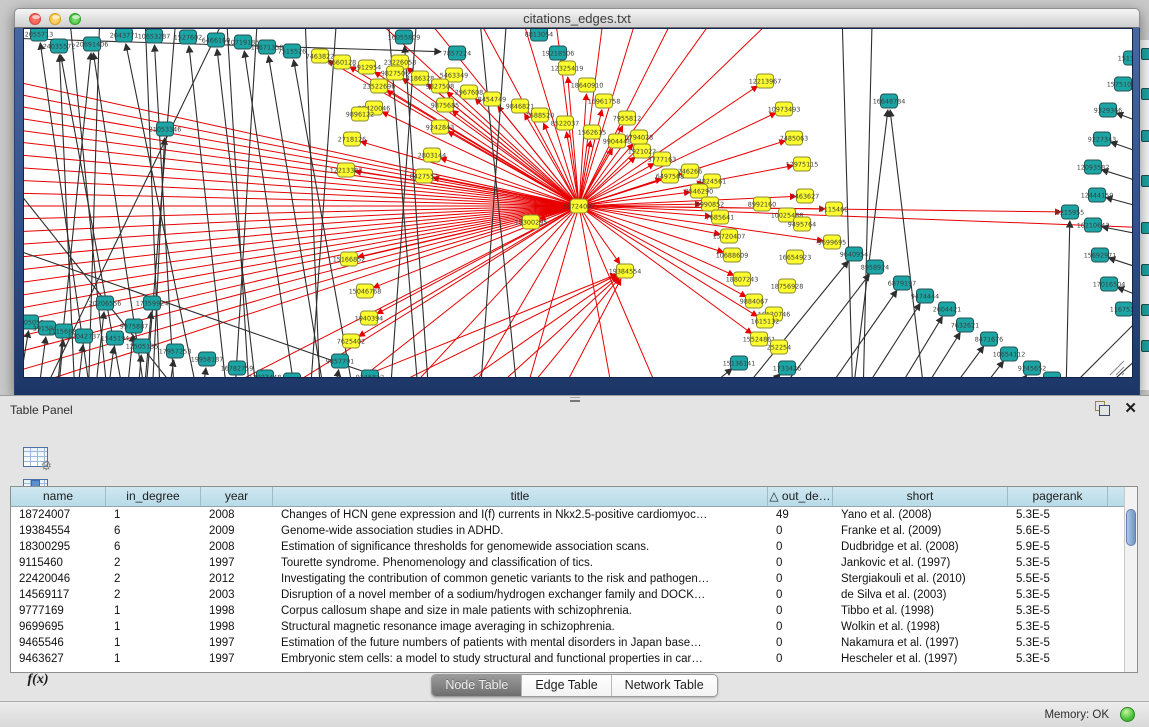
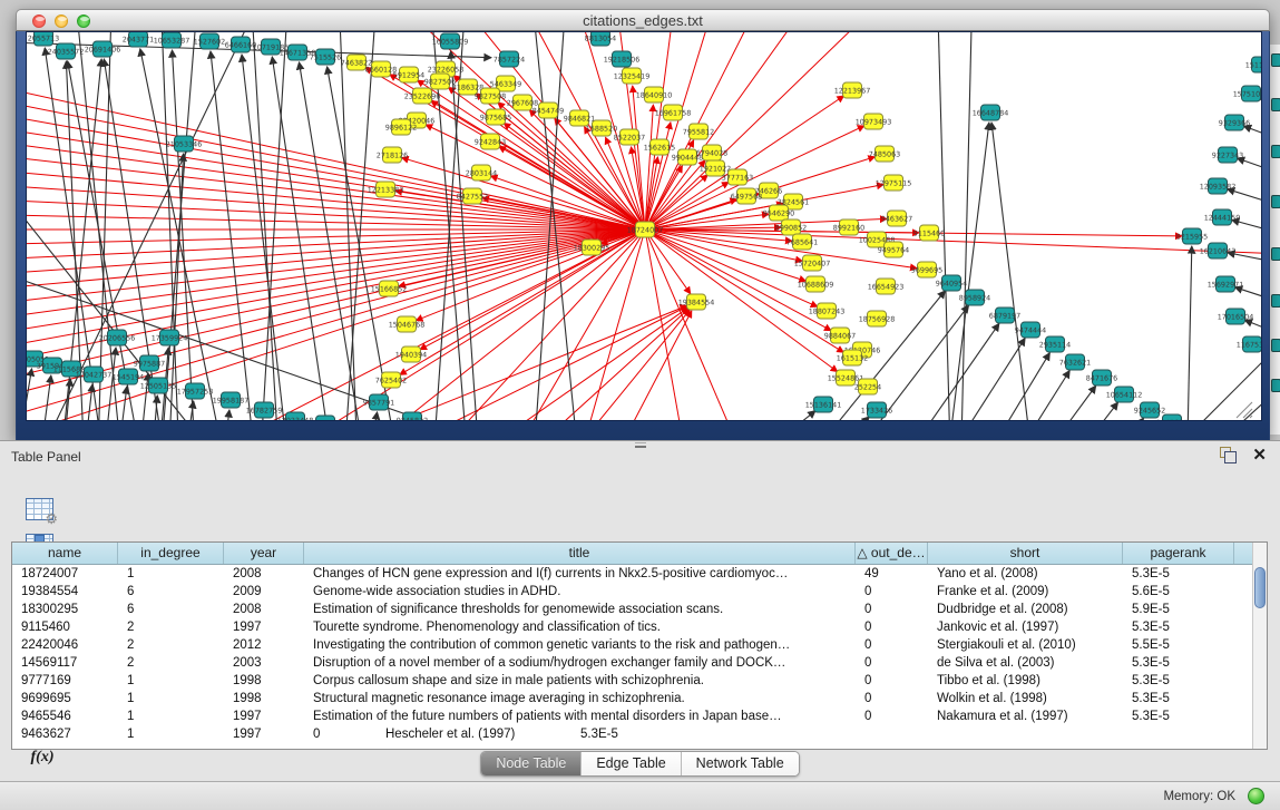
  citations_edges.txt
  24035572
  20691406
  10653287
  1527602
  6466160
  10719185
  14671358
  7515526
  16055809
  7857224
  19218506
  16648784
  157510
  9329366
  9227343
  12093582
  12444159
  8215955
  16210643
  15692971
  17016504
  11675
  21053346
  39159
  1115682
  12042737
  1545194
  20206556
  17359924
  9975887
  12505135
  17957253
  19958187
  16782759
  9857791
  15136141
  1733426
  9640954
  8958924
  6879197
  9474444
- 2604421
+ 2935114
  7632621
  8471676
  10654112
  9245652
  7463822
  8660128
  5912954
  23226058
  23522696
  9896122
  2718126
  12213383
  15166852
  15046768
  1940394
  7625402
  9827506
  8186328
  5463349
  9827508
  2967608
  8454749
  9875685
  9846821
  12325419
  18640910
  16961758
  1588520
  8522037
  1562615
  7955812
  9904448
  6794028
  1921022
  3777163
  746266
  6497568
  3824561
  9242843
  2803144
  8427552
  9546290
  8990852
  7685641
  15720407
  10688609
  18807243
  9884067
  1615132
  15524861
  252254
  16654923
  18756928
  9699695
  12213967
  10973493
  7485063
  12975115
  9463627
  9115460
  10025488
  8992160
  9495764
  18724007
  18300295
  19384554
  Table Panel
  ✕
  f(x)
  name
  in_degree
  year
  title
  △ out_de…
  short
  pagerank
  18724007
  1
  2008
  Changes of HCN gene expression and I(f) currents in Nkx2.5-positive cardiomyoc…
  49
  Yano et al. (2008)
  5.3E-5
  19384554
  6
  2009
  Genome-wide association studies in ADHD.
  0
  Franke et al. (2009)
  5.6E-5
  18300295
  6
  2008
  Estimation of significance thresholds for genomewide association scans.
  0
  Dudbridge et al. (2008)
  5.9E-5
  9115460
  2
  1997
  Tourette syndrome. Phenomenology and classification of tics.
  0
  Jankovic et al. (1997)
  5.3E-5
  22420046
  2
  2012
  Investigating the contribution of common genetic variants to the risk and pathogen…
  0
  Stergiakouli et al. (2010)
  5.5E-5
  14569117
  2
  2003
  Disruption of a novel member of a sodium/hydrogen exchanger family and DOCK…
  0
  de Silva et al. (2003)
  5.3E-5
  9777169
  1
  1998
  Corpus callosum shape and size in male patients with schizophrenia.
  0
  Tibbo et al. (1998)
  5.3E-5
  9699695
  1
  1998
  Structural magnetic resonance image averaging in schizophrenia.
  0
  Wolkin et al. (1998)
  5.3E-5
  9465546
  1
  1997
  Estimation of the future numbers of patients with mental disorders in Japan base…
  0
  Nakamura et al. (1997)
  5.3E-5
  9463627
  1
  1997
- Embryonic stem cells: a model to study structural and functional properties in car…
  0
  Hescheler et al. (1997)
  5.3E-5
  Node Table
  Edge Table
  Network Table
  Memory: OK
